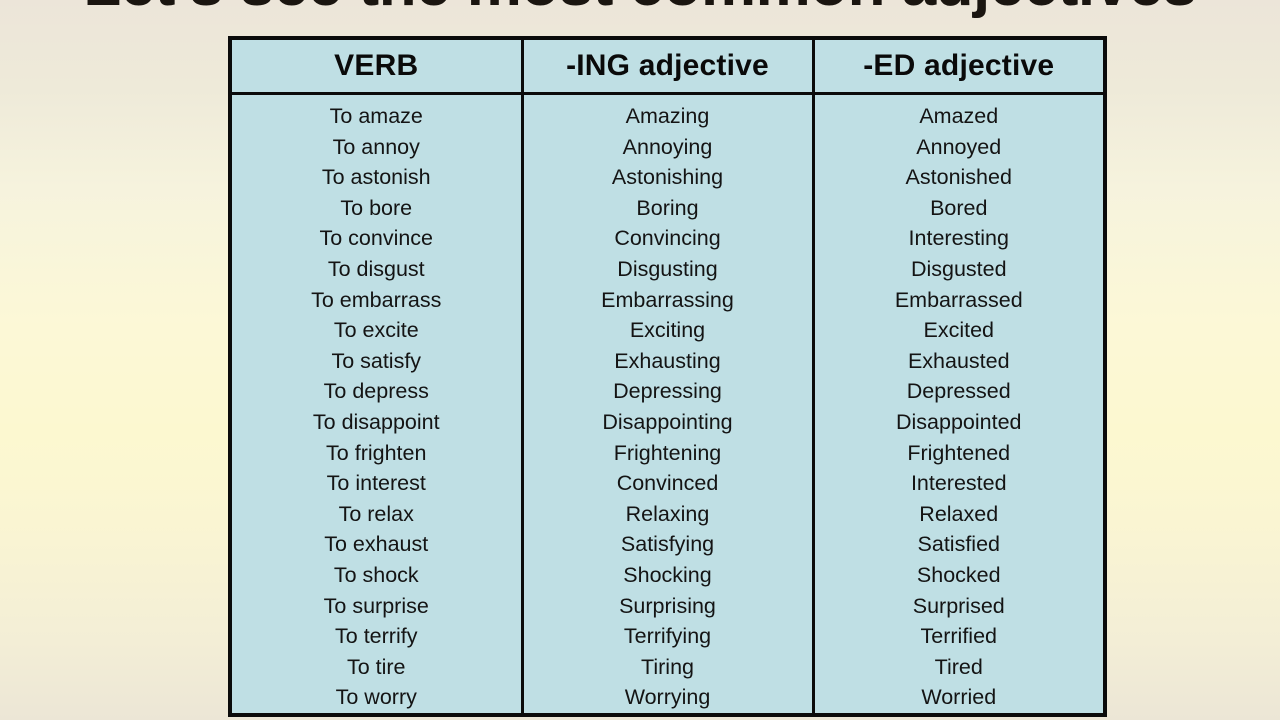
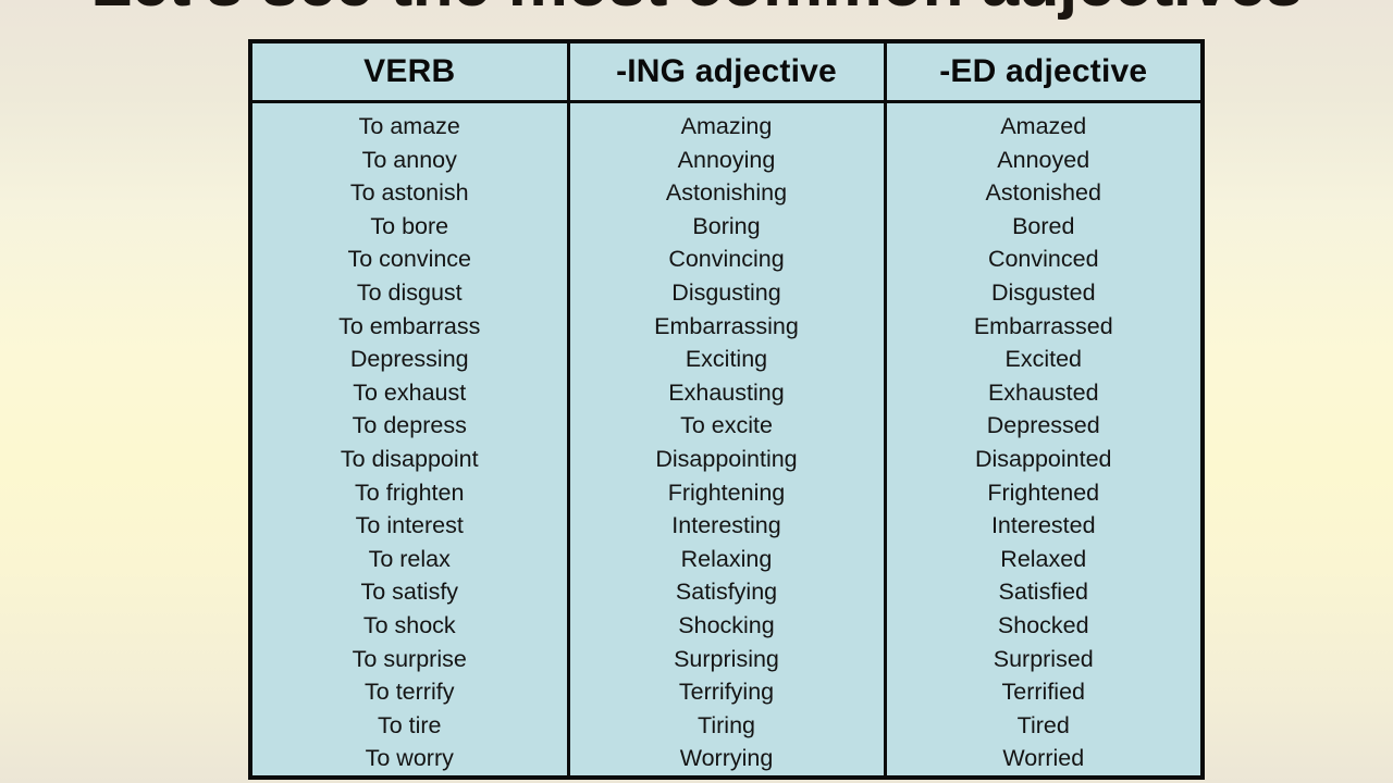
  VERB	-ING adjective	-ED adjective
  To amaze	Amazing	Amazed
  To annoy	Annoying	Annoyed
  To astonish	Astonishing	Astonished
  To bore	Boring	Bored
- To convince	Convincing	Interesting
+ To convince	Convincing	Convinced
  To disgust	Disgusting	Disgusted
  To embarrass	Embarrassing	Embarrassed
- To excite	Exciting	Excited
+ Depressing	Exciting	Excited
- To satisfy	Exhausting	Exhausted
+ To exhaust	Exhausting	Exhausted
- To depress	Depressing	Depressed
+ To depress	To excite	Depressed
  To disappoint	Disappointing	Disappointed
  To frighten	Frightening	Frightened
- To interest	Convinced	Interested
+ To interest	Interesting	Interested
  To relax	Relaxing	Relaxed
- To exhaust	Satisfying	Satisfied
+ To satisfy	Satisfying	Satisfied
  To shock	Shocking	Shocked
  To surprise	Surprising	Surprised
  To terrify	Terrifying	Terrified
  To tire	Tiring	Tired
  To worry	Worrying	Worried
